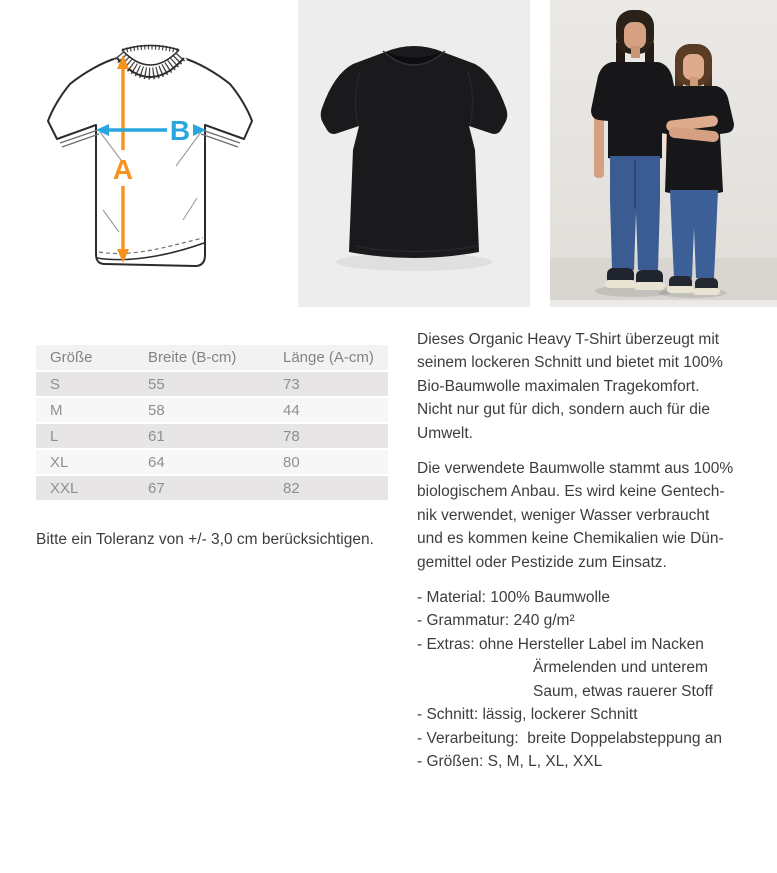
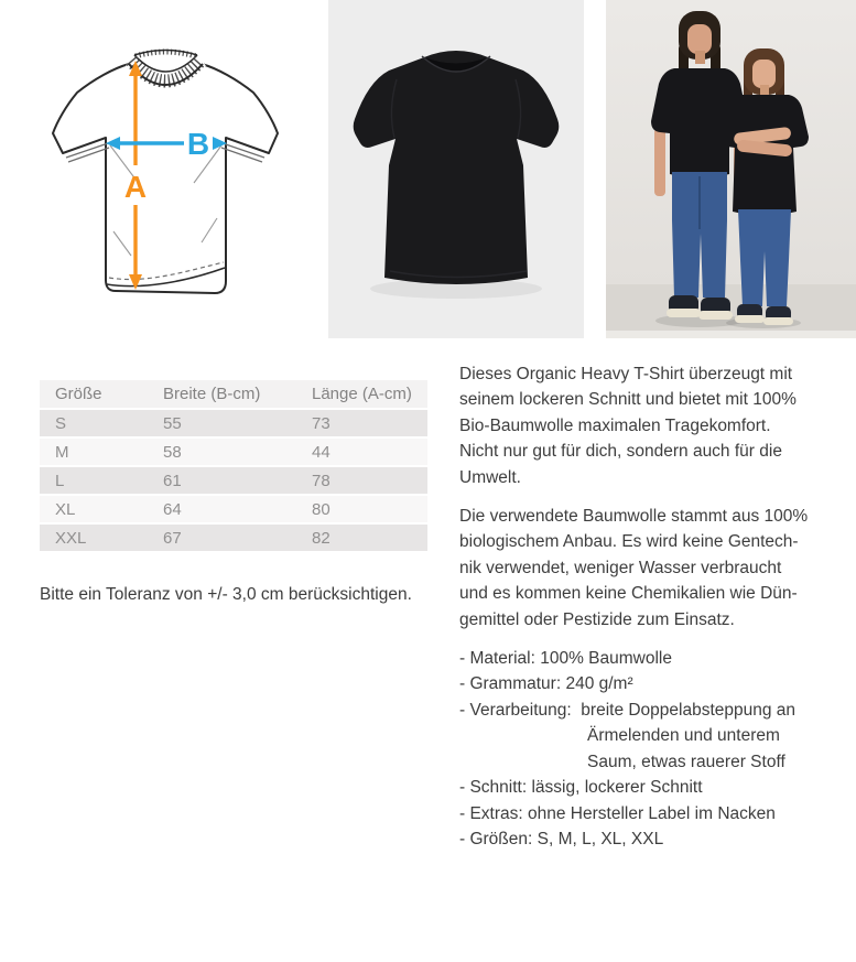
  A
  B
  Größe	Breite (B-cm)	Länge (A-cm)
  S	55	73
  M	58	44
  L	61	78
  XL	64	80
  XXL	67	82
  Bitte ein Toleranz von +/- 3,0 cm berücksichtigen.
  Dieses Organic Heavy T-Shirt überzeugt mit
  seinem lockeren Schnitt und bietet mit 100%
  Bio-Baumwolle maximalen Tragekomfort.
  Nicht nur gut für dich, sondern auch für die
  Umwelt.
  Die verwendete Baumwolle stammt aus 100%
  biologischem Anbau. Es wird keine Gentech-
  nik verwendet, weniger Wasser verbraucht
  und es kommen keine Chemikalien wie Dün-
  gemittel oder Pestizide zum Einsatz.
  - Material: 100% Baumwolle
  - Grammatur: 240 g/m²
- - Extras: ohne Hersteller Label im Nacken
+ - Verarbeitung: breite Doppelabsteppung an
  Ärmelenden und unterem
  Saum, etwas rauerer Stoff
  - Schnitt: lässig, lockerer Schnitt
- - Verarbeitung: breite Doppelabsteppung an
+ - Extras: ohne Hersteller Label im Nacken
  - Größen: S, M, L, XL, XXL
